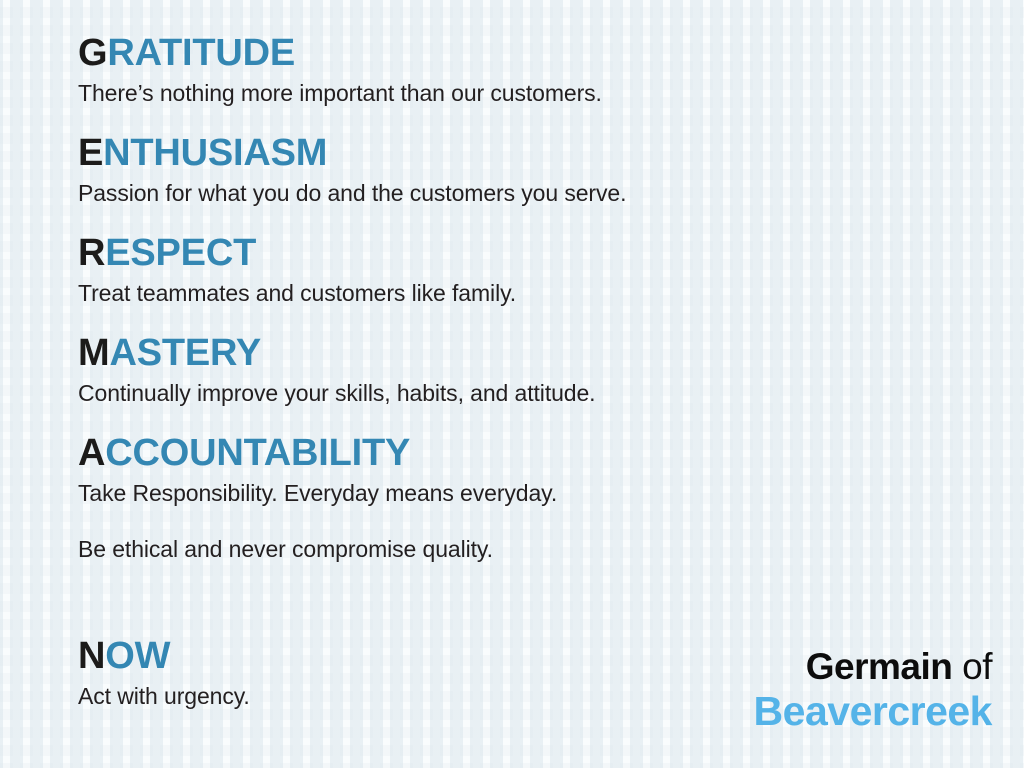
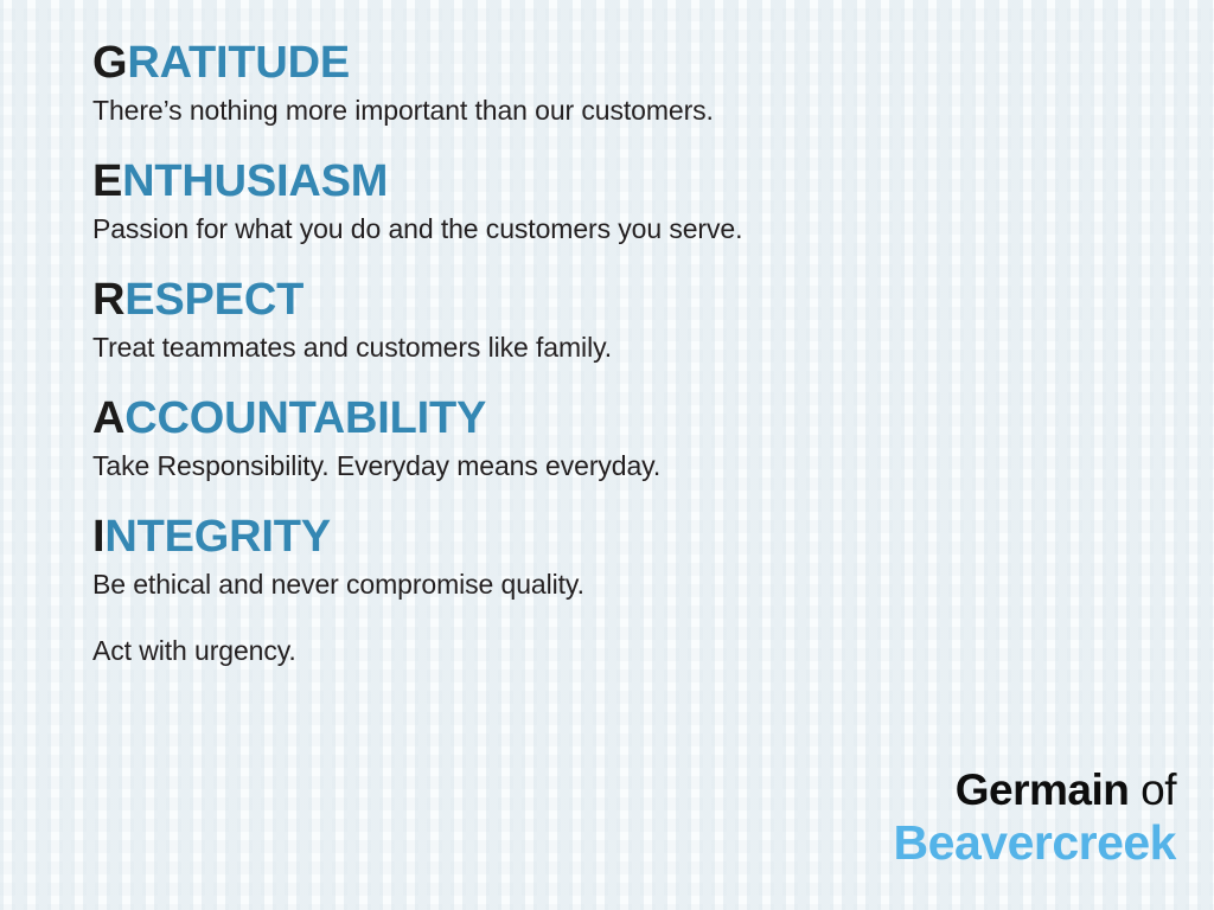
  GRATITUDE
  There’s nothing more important than our customers.
  ENTHUSIASM
  Passion for what you do and the customers you serve.
  RESPECT
  Treat teammates and customers like family.
- MASTERY
- Continually improve your skills, habits, and attitude.
  ACCOUNTABILITY
  Take Responsibility. Everyday means everyday.
+ INTEGRITY
  Be ethical and never compromise quality.
- NOW
  Act with urgency.
  Germain of
  Beavercreek
